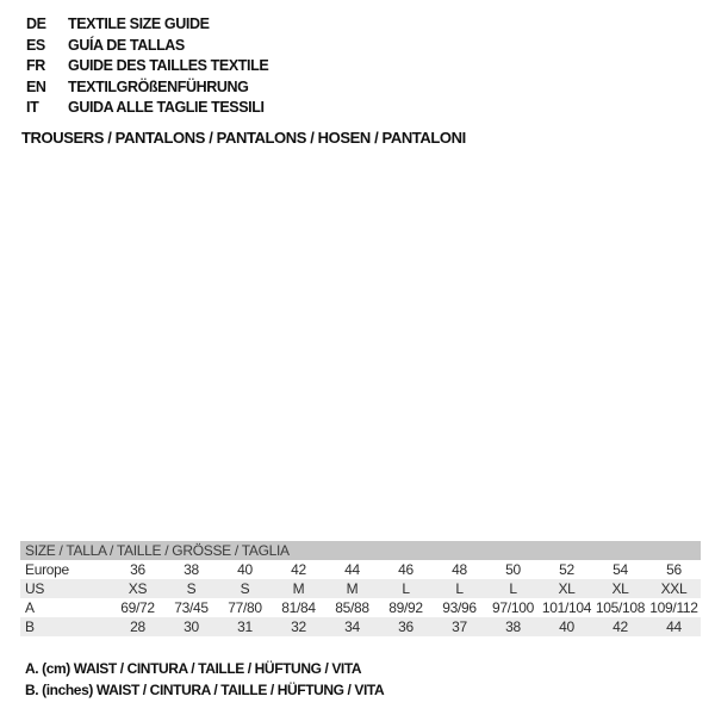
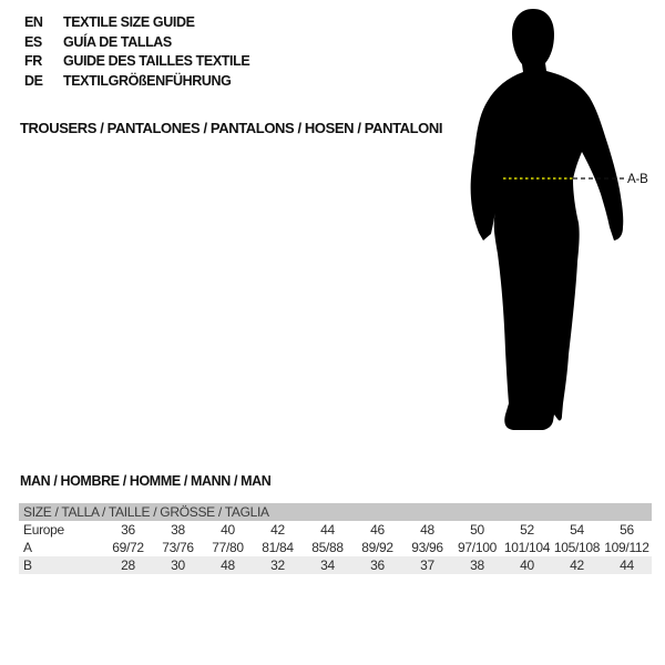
- DE
+ EN
  TEXTILE SIZE GUIDE
  ES
  GUÍA DE TALLAS
  FR
  GUIDE DES TAILLES TEXTILE
- EN
+ DE
  TEXTILGRÖßENFÜHRUNG
- IT
- GUIDA ALLE TAGLIE TESSILI
- TROUSERS / PANTALONS / PANTALONS / HOSEN / PANTALONI
+ TROUSERS / PANTALONES / PANTALONS / HOSEN / PANTALONI
+ A-B
+ MAN / HOMBRE / HOMME / MANN / MAN
  SIZE / TALLA / TAILLE / GRÖSSE / TAGLIA
  Europe	36	38	40	42	44	46	48	50	52	54	56
- US	XS	S	S	M	M	L	L	L	XL	XL	XXL
- A	69/72	73/45	77/80	81/84	85/88	89/92	93/96	97/100	101/104	105/108	109/112
+ A	69/72	73/76	77/80	81/84	85/88	89/92	93/96	97/100	101/104	105/108	109/112
- B	28	30	31	32	34	36	37	38	40	42	44
+ B	28	30	48	32	34	36	37	38	40	42	44
- A. (cm) WAIST / CINTURA / TAILLE / HÜFTUNG / VITA
- B. (inches) WAIST / CINTURA / TAILLE / HÜFTUNG / VITA
